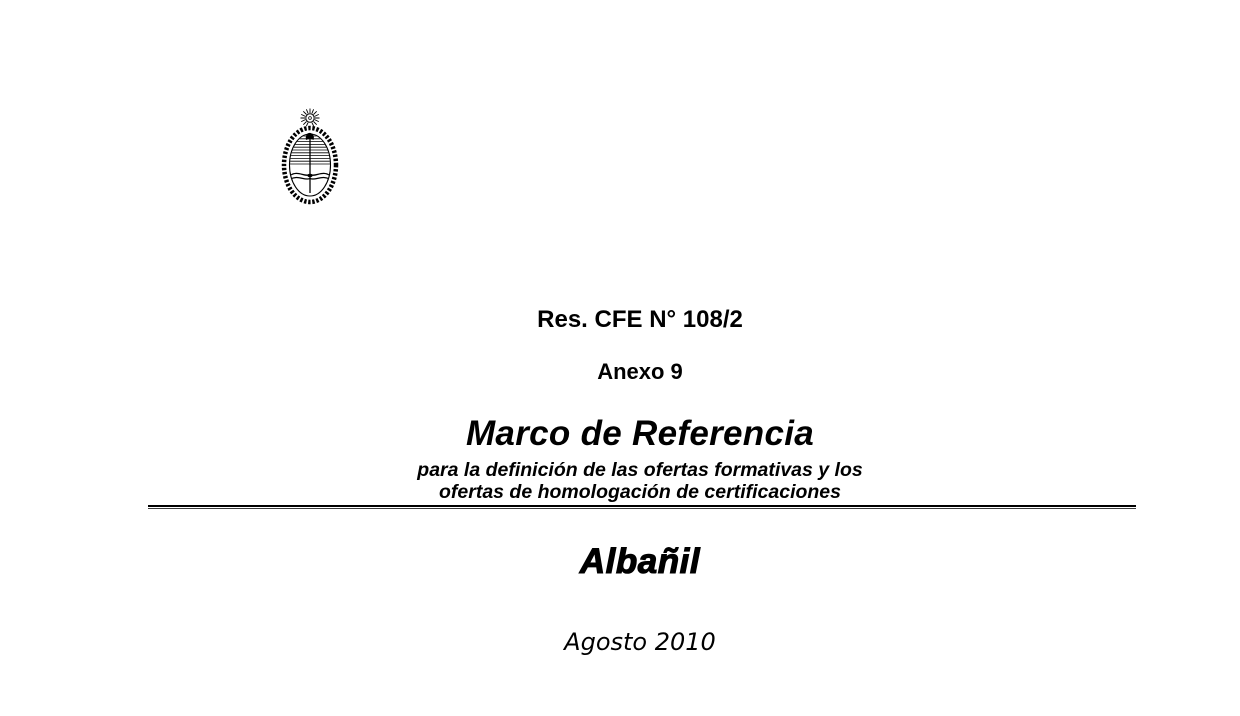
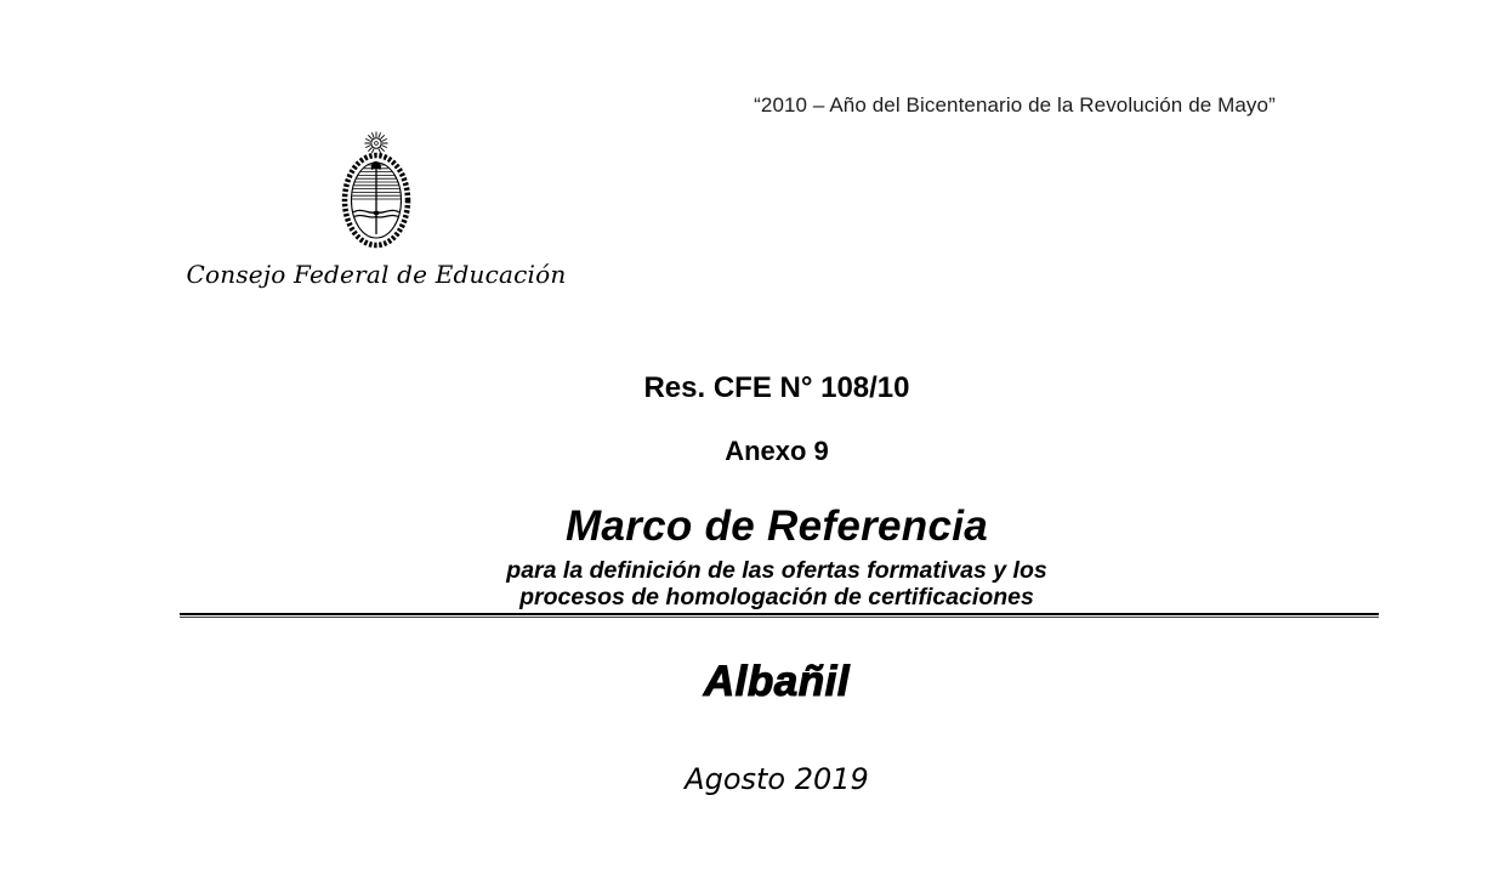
+ “2010 – Año del Bicentenario de la Revolución de Mayo”
+ Consejo Federal de Educación
- Res. CFE N° 108/2
+ Res. CFE N° 108/10
  Anexo 9
  Marco de Referencia
  para la definición de las ofertas formativas y los
- ofertas de homologación de certificaciones
+ procesos de homologación de certificaciones
  Albañil
- Agosto 2010
+ Agosto 2019
